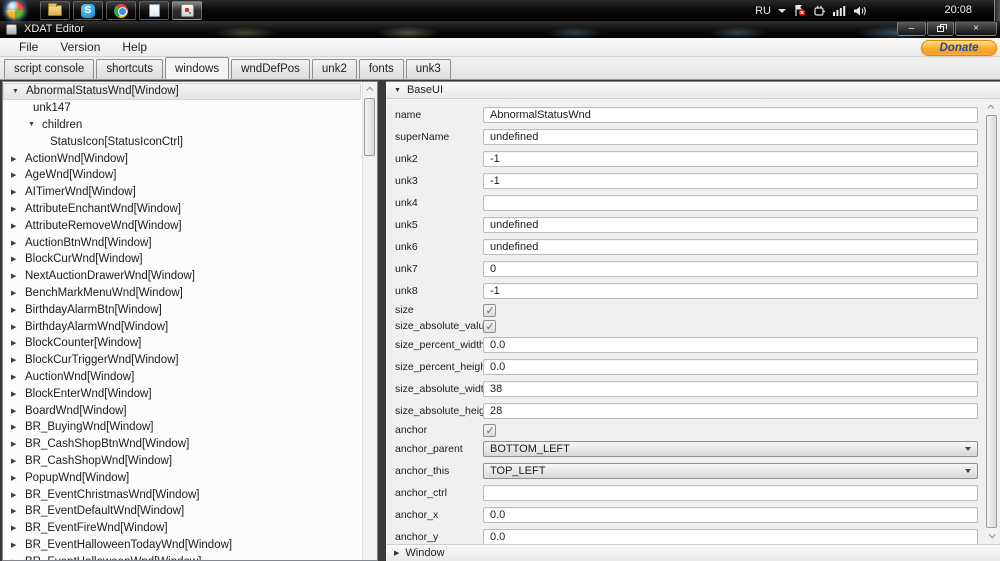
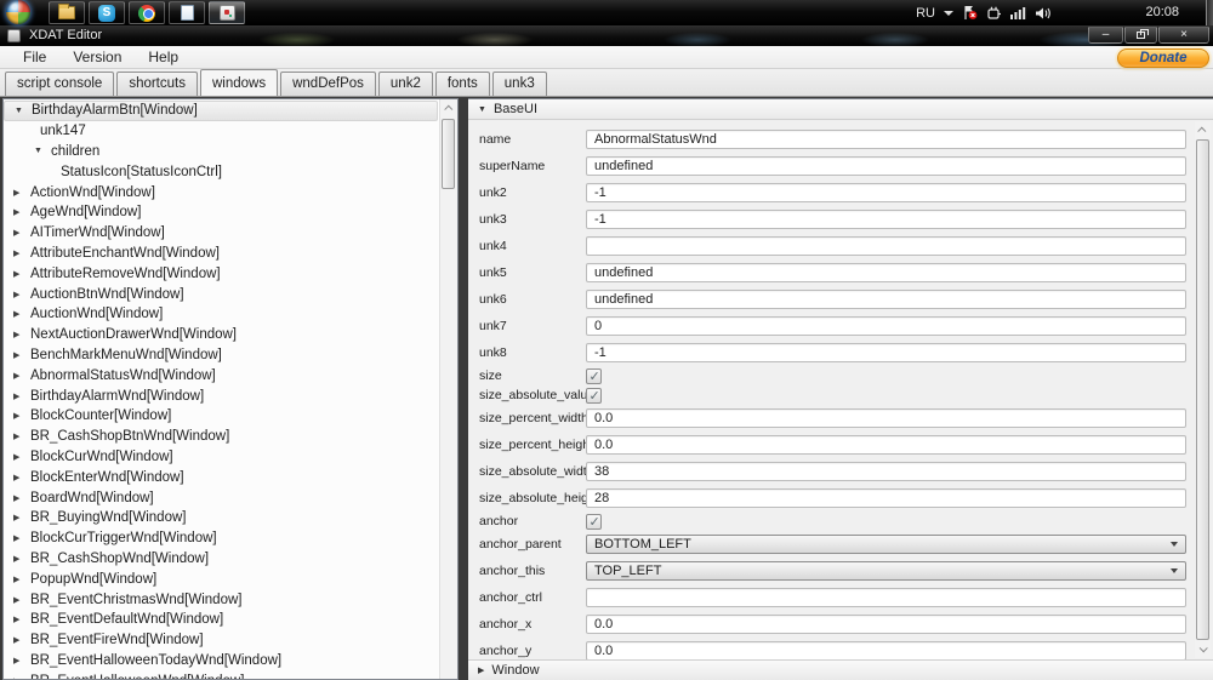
  S
  RU
  20:08
  XDAT Editor
  –
  ×
  File
  Version
  Help
  Donate
  script console
  shortcuts
  windows
  wndDefPos
  unk2
  fonts
  unk3
- AbnormalStatusWnd[Window]
+ BirthdayAlarmBtn[Window]
  unk147
  children
  StatusIcon[StatusIconCtrl]
  ActionWnd[Window]
  AgeWnd[Window]
  AITimerWnd[Window]
  AttributeEnchantWnd[Window]
  AttributeRemoveWnd[Window]
  AuctionBtnWnd[Window]
- BlockCurWnd[Window]
+ AuctionWnd[Window]
  NextAuctionDrawerWnd[Window]
  BenchMarkMenuWnd[Window]
- BirthdayAlarmBtn[Window]
+ AbnormalStatusWnd[Window]
  BirthdayAlarmWnd[Window]
  BlockCounter[Window]
- BlockCurTriggerWnd[Window]
+ BR_CashShopBtnWnd[Window]
- AuctionWnd[Window]
+ BlockCurWnd[Window]
  BlockEnterWnd[Window]
  BoardWnd[Window]
  BR_BuyingWnd[Window]
- BR_CashShopBtnWnd[Window]
+ BlockCurTriggerWnd[Window]
  BR_CashShopWnd[Window]
  PopupWnd[Window]
  BR_EventChristmasWnd[Window]
  BR_EventDefaultWnd[Window]
  BR_EventFireWnd[Window]
  BR_EventHalloweenTodayWnd[Window]
  BaseUI
  name
  AbnormalStatusWnd
  superName
  undefined
  unk2
  -1
  unk3
  -1
  unk4
  unk5
  undefined
  unk6
  undefined
  unk7
  0
  unk8
  -1
  size
  ✓
  size_absolute_valu
  ✓
  size_percent_width
  0.0
  size_percent_heig
  0.0
  size_absolute_wid
  38
  size_absolute_heig
  28
  anchor
  ✓
  anchor_parent
  BOTTOM_LEFT
  anchor_this
  TOP_LEFT
  anchor_ctrl
  anchor_x
  0.0
  anchor_y
  0.0
  Window
